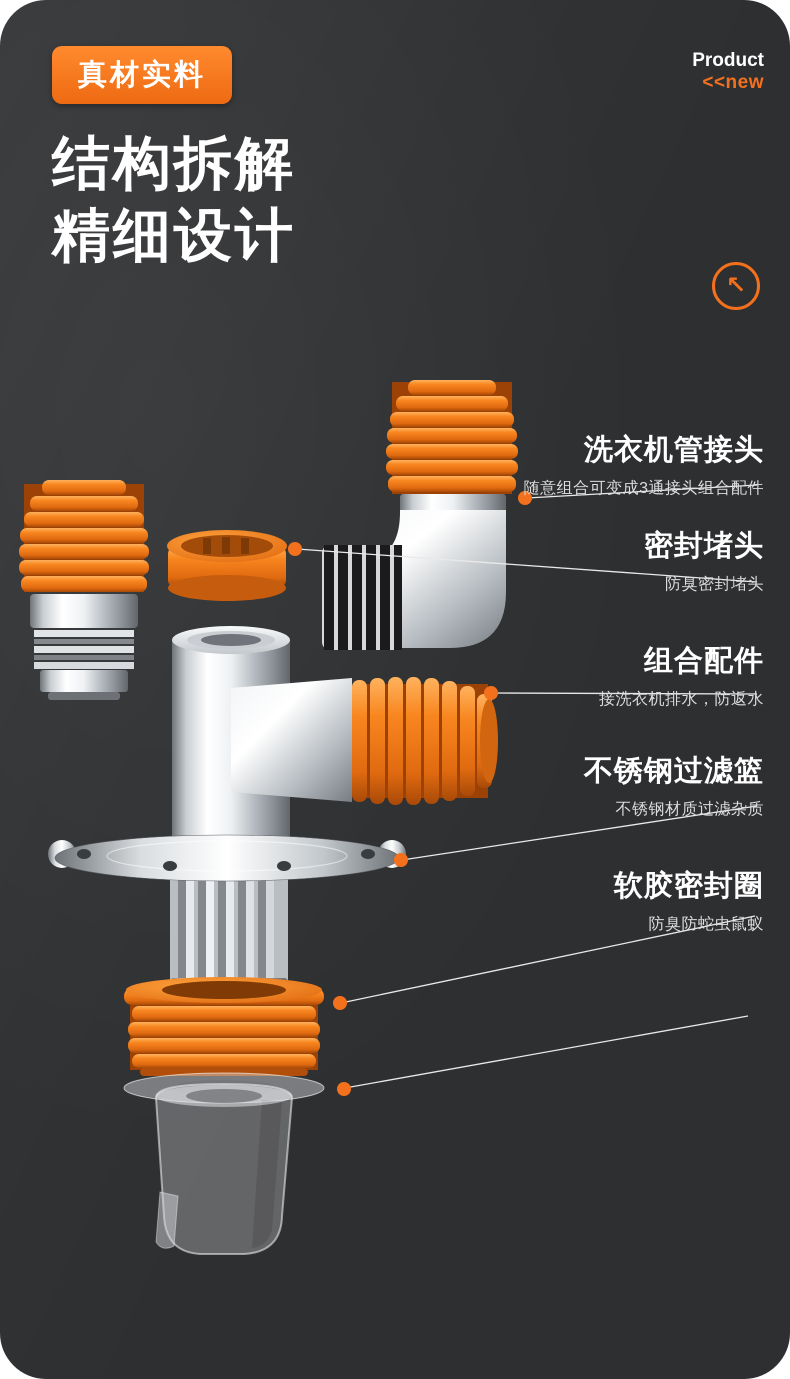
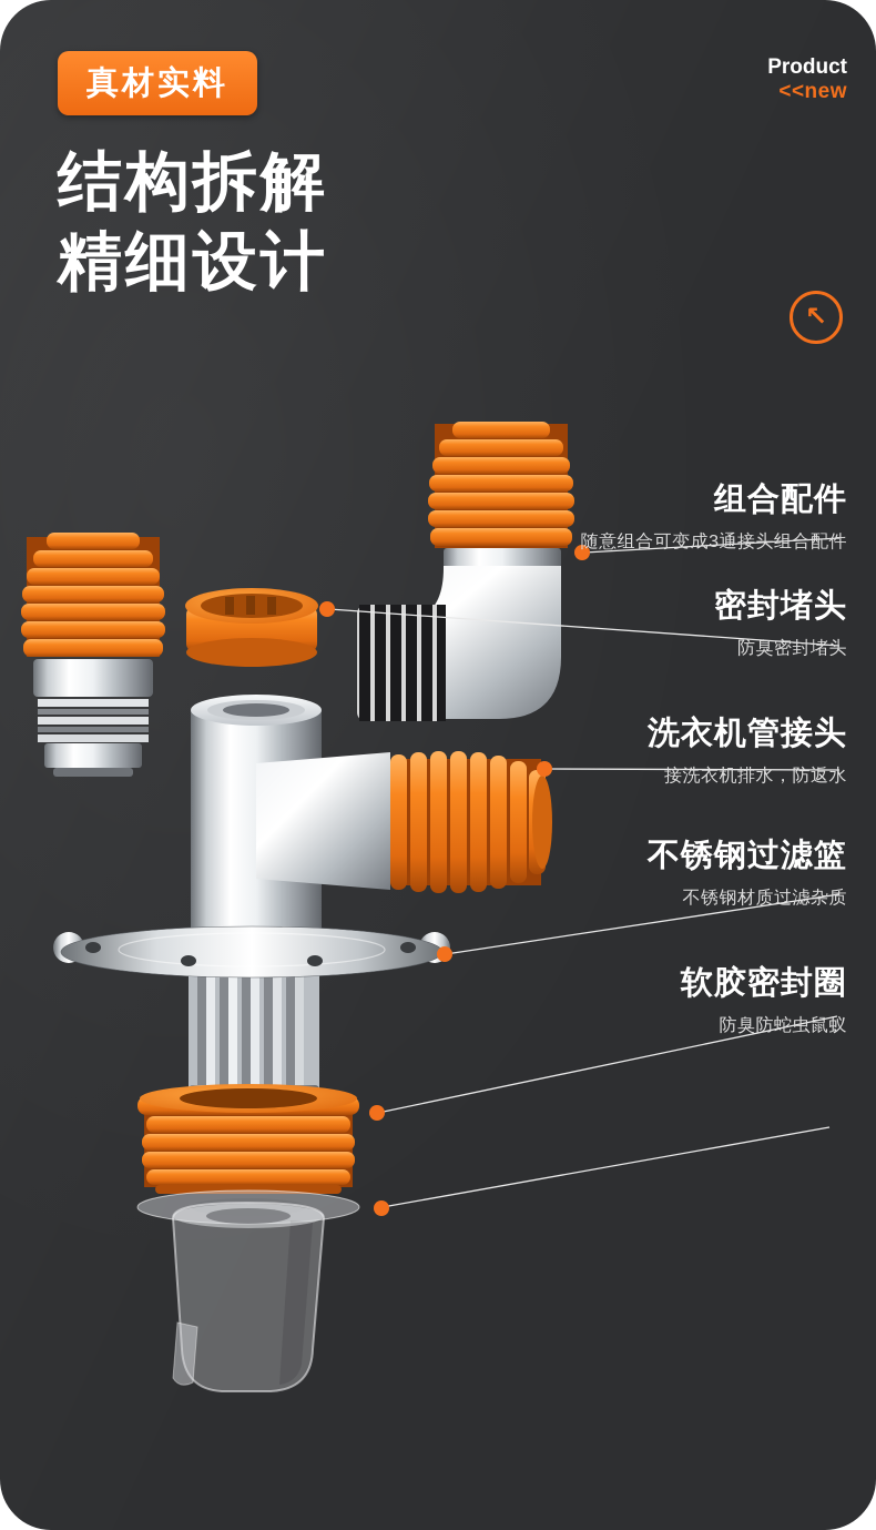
  真材实料
  Product
  <<new
  结构拆解
  精细设计
  ↖
- 洗衣机管接头
+ 组合配件
  随意组合可变成3通接头组合配件
  密封堵头
  防臭密封堵头
- 组合配件
+ 洗衣机管接头
  接洗衣机排水，防返水
  不锈钢过滤篮
  不锈钢材质过滤杂质
  软胶密封圈
  防臭防蛇虫鼠蚁
